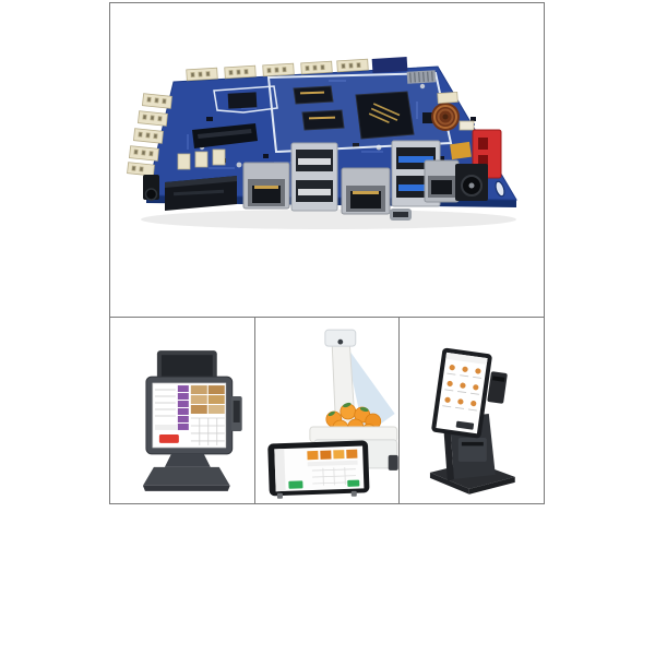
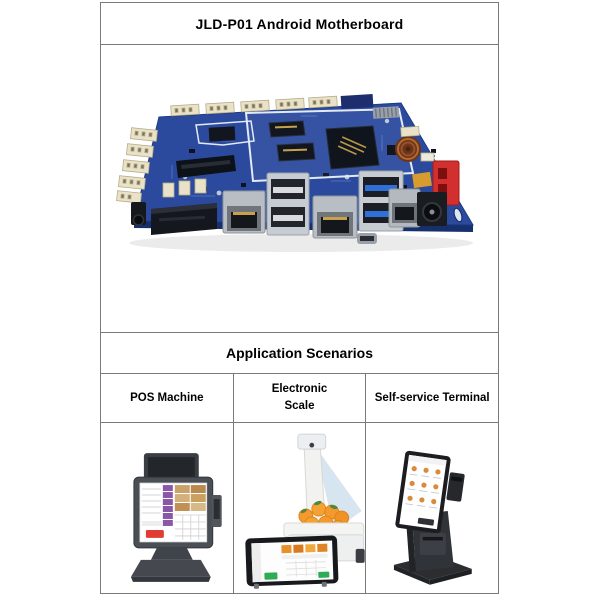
+ JLD-P01 Android Motherboard
+ Application Scenarios
+ POS Machine
+ Electronic Scale
+ Self-service Terminal
